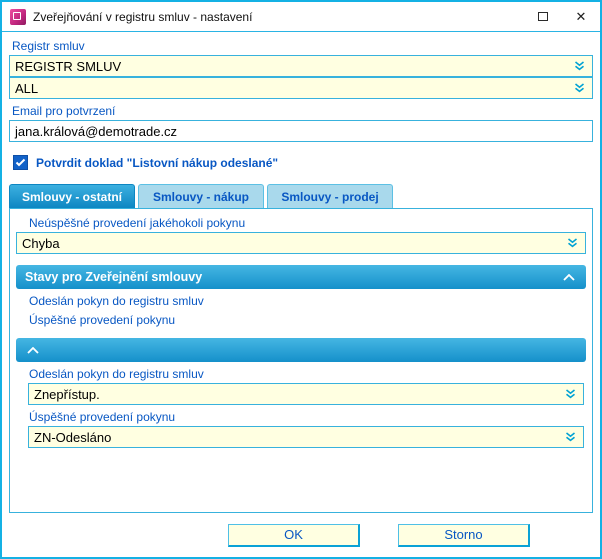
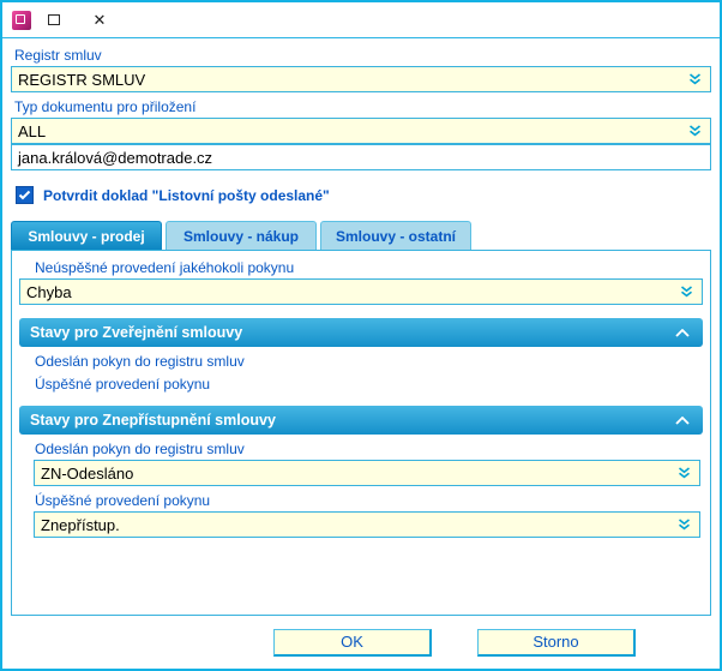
- Zveřejňování v registru smluv - nastavení
  ✕
  Registr smluv
  REGISTR SMLUV
+ Typ dokumentu pro přiložení
  ALL
- Email pro potvrzení
  jana.králová@demotrade.cz
- Potvrdit doklad "Listovní nákup odeslané"
+ Potvrdit doklad "Listovní pošty odeslané"
- Smlouvy - ostatní
+ Smlouvy - prodej
  Smlouvy - nákup
- Smlouvy - prodej
+ Smlouvy - ostatní
  Neúspěšné provedení jakéhokoli pokynu
  Chyba
  Stavy pro Zveřejnění smlouvy
  Odeslán pokyn do registru smluv
  Úspěšné provedení pokynu
+ Stavy pro Znepřístupnění smlouvy
  Odeslán pokyn do registru smluv
- Znepřístup.
+ ZN-Odesláno
  Úspěšné provedení pokynu
- ZN-Odesláno
+ Znepřístup.
  OK
  Storno
